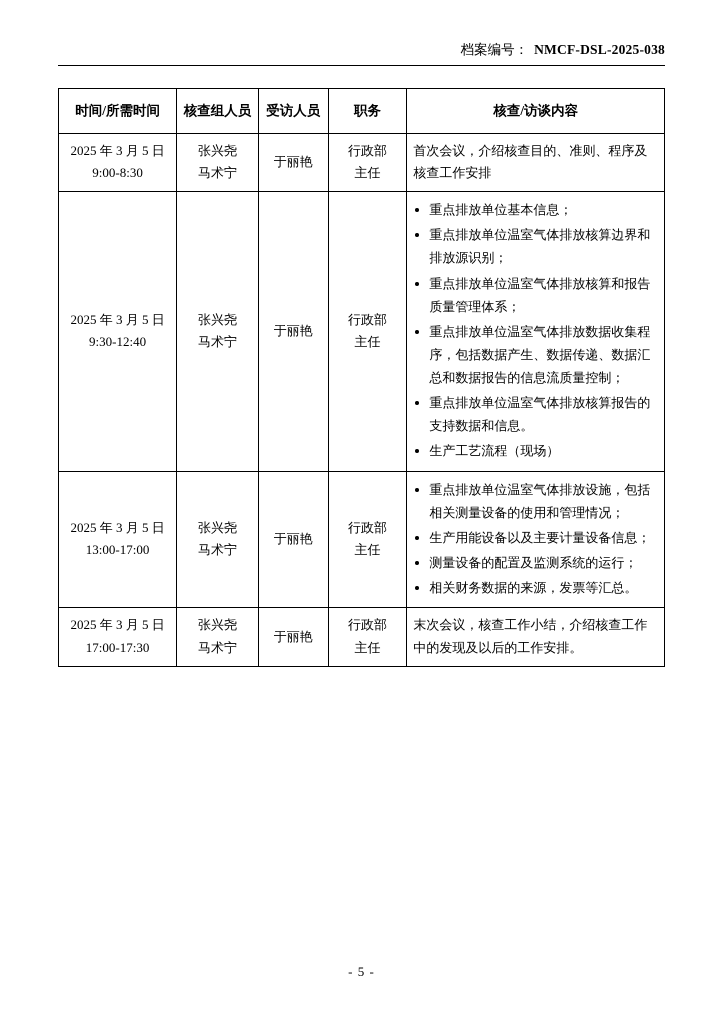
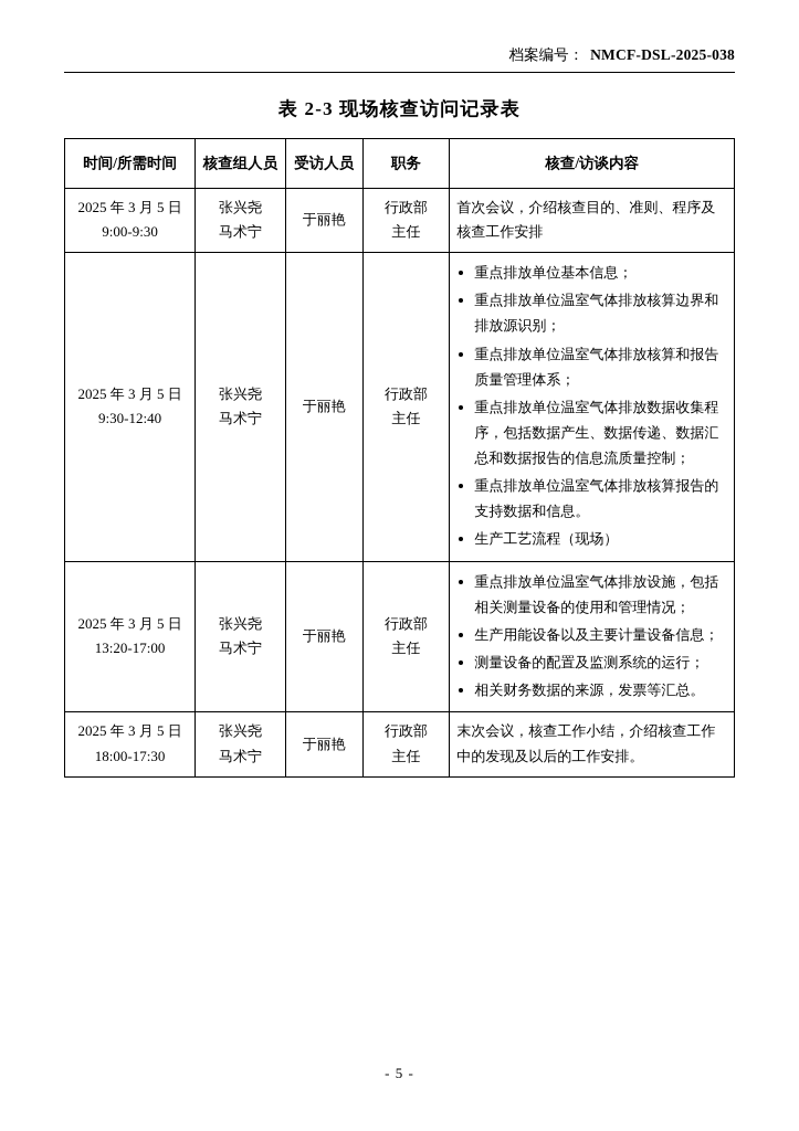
  档案编号：
  NMCF-DSL-2025-038
+ 表 2-3 现场核查访问记录表
  时间/所需时间	核查组人员	受访人员	职务	核查/访谈内容
- 2025 年 3 月 5 日 9:00-8:30	张兴尧 马术宁	于丽艳	行政部 主任	首次会议，介绍核查目的、准则、程序及核查工作安排
+ 2025 年 3 月 5 日 9:00-9:30	张兴尧 马术宁	于丽艳	行政部 主任	首次会议，介绍核查目的、准则、程序及核查工作安排
  2025 年 3 月 5 日 9:30-12:40	张兴尧 马术宁	于丽艳	行政部 主任	重点排放单位基本信息； 重点排放单位温室气体排放核算边界和排放源识别； 重点排放单位温室气体排放核算和报告质量管理体系； 重点排放单位温室气体排放数据收集程序，包括数据产生、数据传递、数据汇总和数据报告的信息流质量控制； 重点排放单位温室气体排放核算报告的支持数据和信息。 生产工艺流程（现场）
- 2025 年 3 月 5 日 13:00-17:00	张兴尧 马术宁	于丽艳	行政部 主任	重点排放单位温室气体排放设施，包括相关测量设备的使用和管理情况； 生产用能设备以及主要计量设备信息； 测量设备的配置及监测系统的运行； 相关财务数据的来源，发票等汇总。
+ 2025 年 3 月 5 日 13:20-17:00	张兴尧 马术宁	于丽艳	行政部 主任	重点排放单位温室气体排放设施，包括相关测量设备的使用和管理情况； 生产用能设备以及主要计量设备信息； 测量设备的配置及监测系统的运行； 相关财务数据的来源，发票等汇总。
- 2025 年 3 月 5 日 17:00-17:30	张兴尧 马术宁	于丽艳	行政部 主任	末次会议，核查工作小结，介绍核查工作中的发现及以后的工作安排。
+ 2025 年 3 月 5 日 18:00-17:30	张兴尧 马术宁	于丽艳	行政部 主任	末次会议，核查工作小结，介绍核查工作中的发现及以后的工作安排。
  - 5 -
